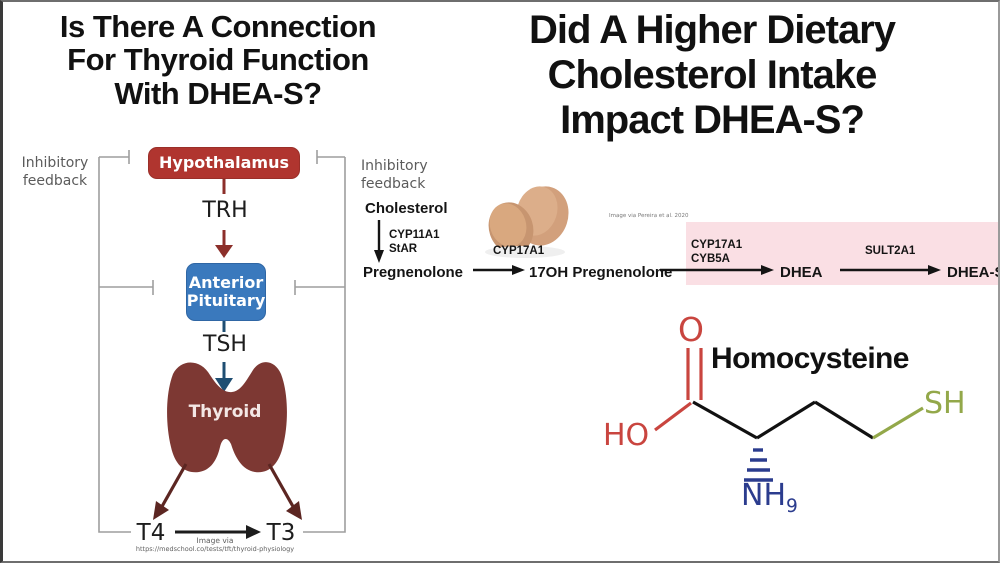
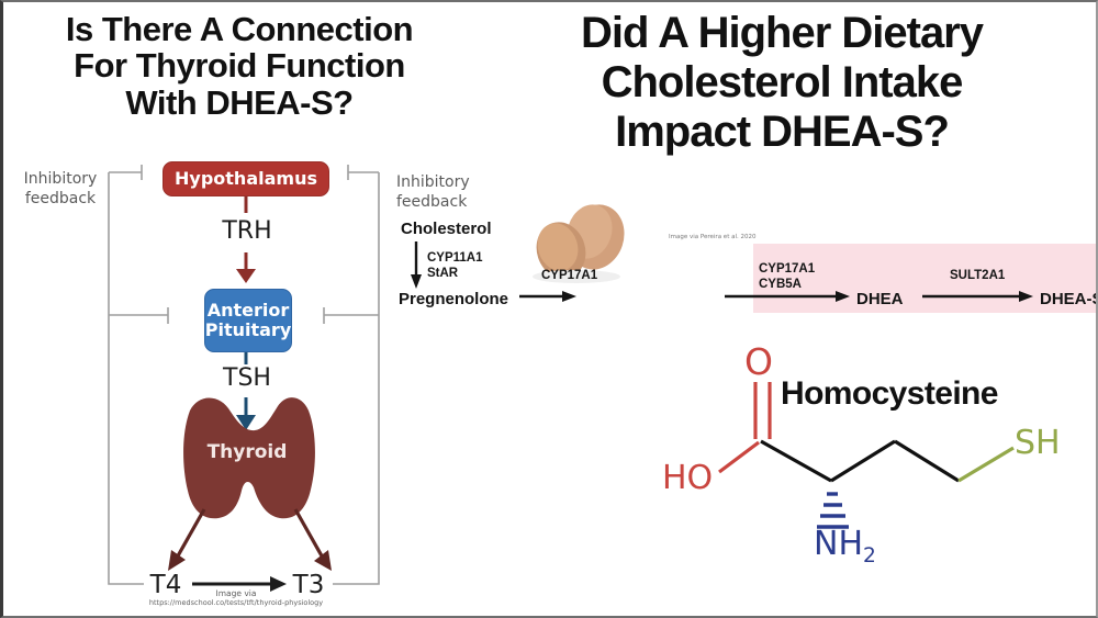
  Is There A Connection
  For Thyroid Function
  With DHEA-S?
  Did A Higher Dietary
  Cholesterol Intake
  Impact DHEA-S?
  Hypothalamus
  Anterior
  Pituitary
  Thyroid
  TRH
  TSH
  T4
  T3
  Inhibitory
  feedback
  Inhibitory
  feedback
  Image via
  https://medschool.co/tests/tft/thyroid-physiology
  Cholesterol
  CYP11A1
  StAR
  Pregnenolone
  CYP17A1
- 17OH Pregnenolone
  CYP17A1
  CYB5A
  DHEA
  SULT2A1
  DHEA-
  Homocysteine
  O
  HO
  SH
- NH9
+ NH2
